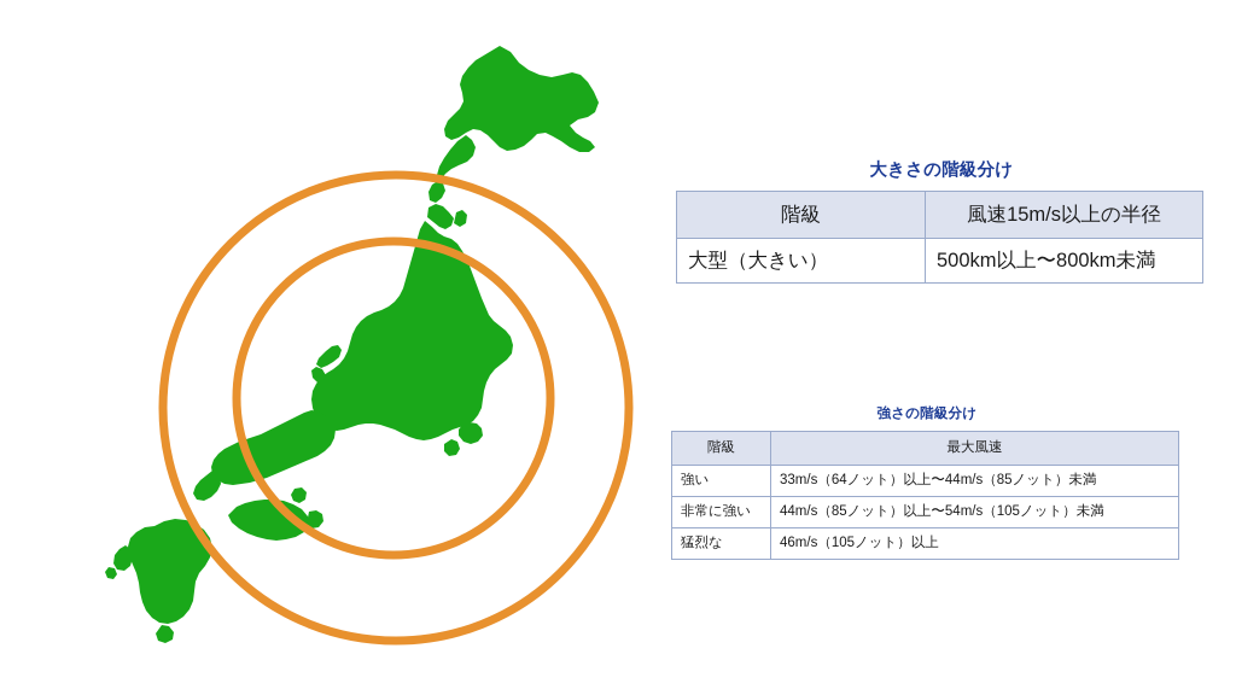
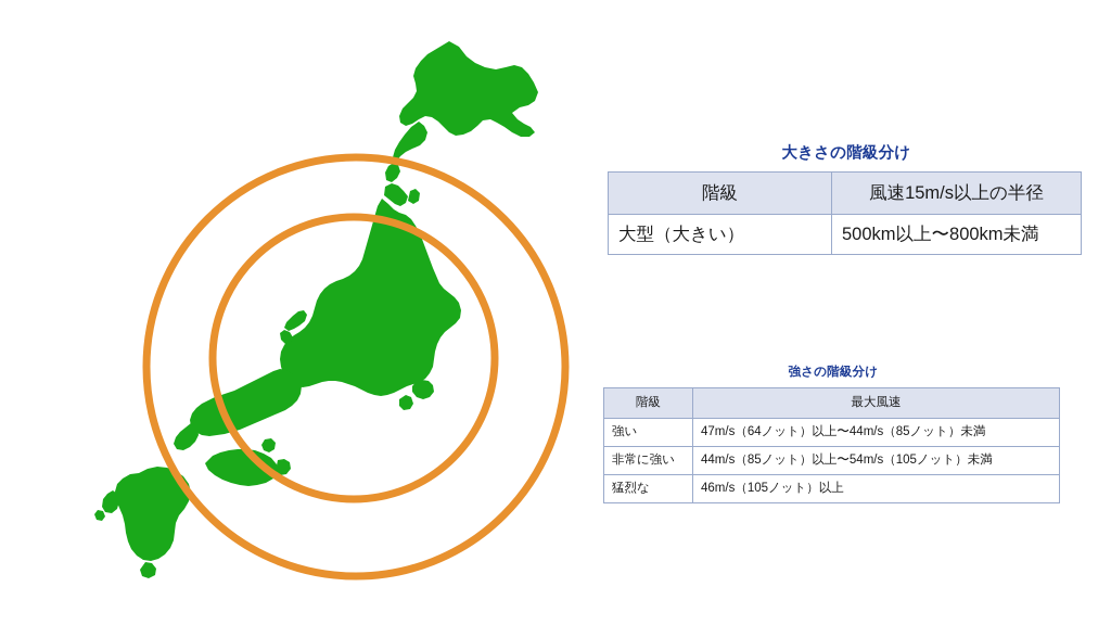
  大きさの階級分け
  階級	風速15m/s以上の半径
  大型（大きい）	500km以上〜800km未満
  強さの階級分け
  階級	最大風速
- 強い	33m/s（64ノット）以上〜44m/s（85ノット）未満
+ 強い	47m/s（64ノット）以上〜44m/s（85ノット）未満
  非常に強い	44m/s（85ノット）以上〜54m/s（105ノット）未満
  猛烈な	46m/s（105ノット）以上
